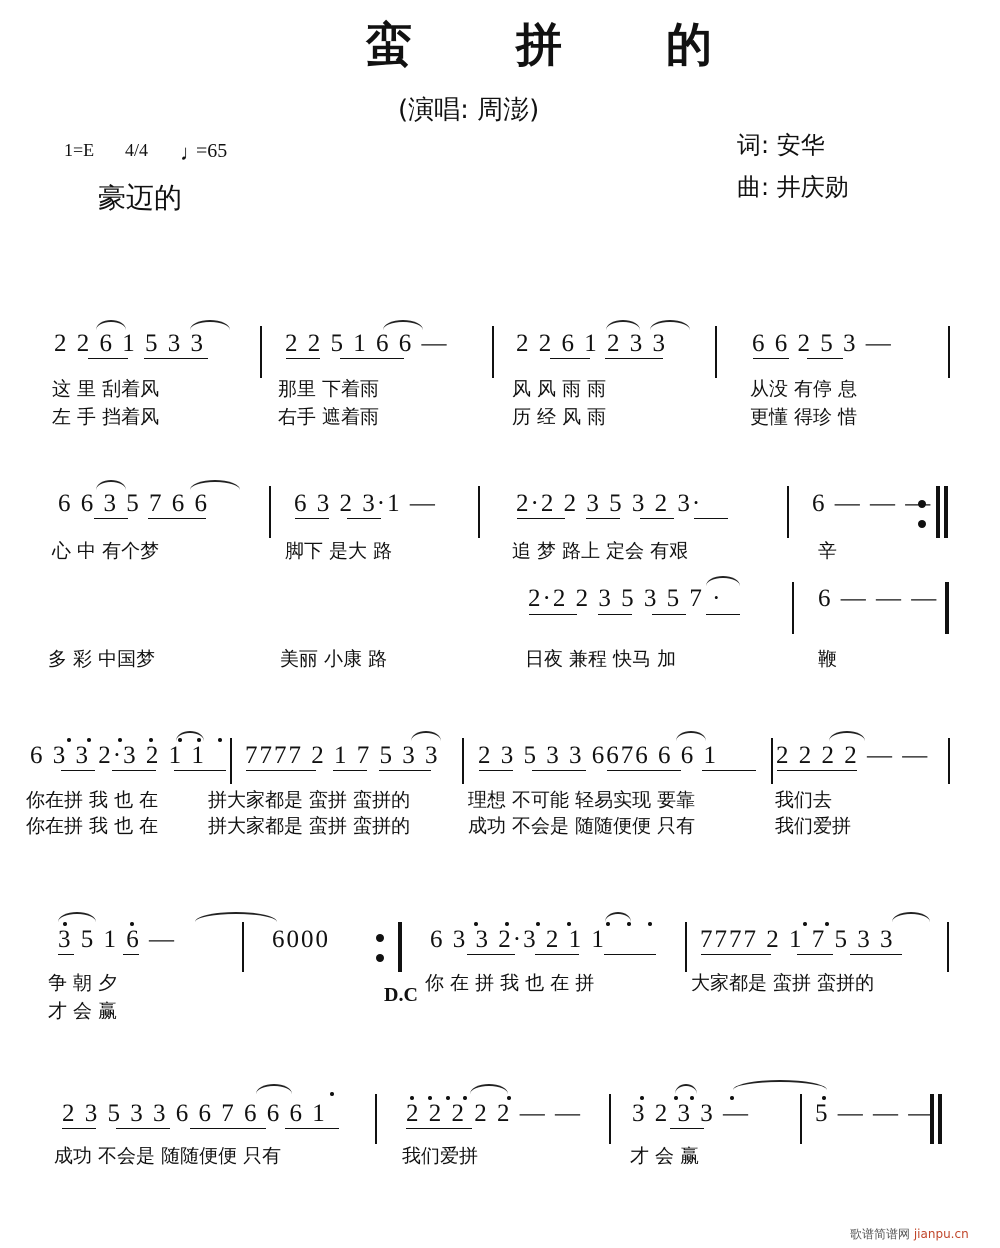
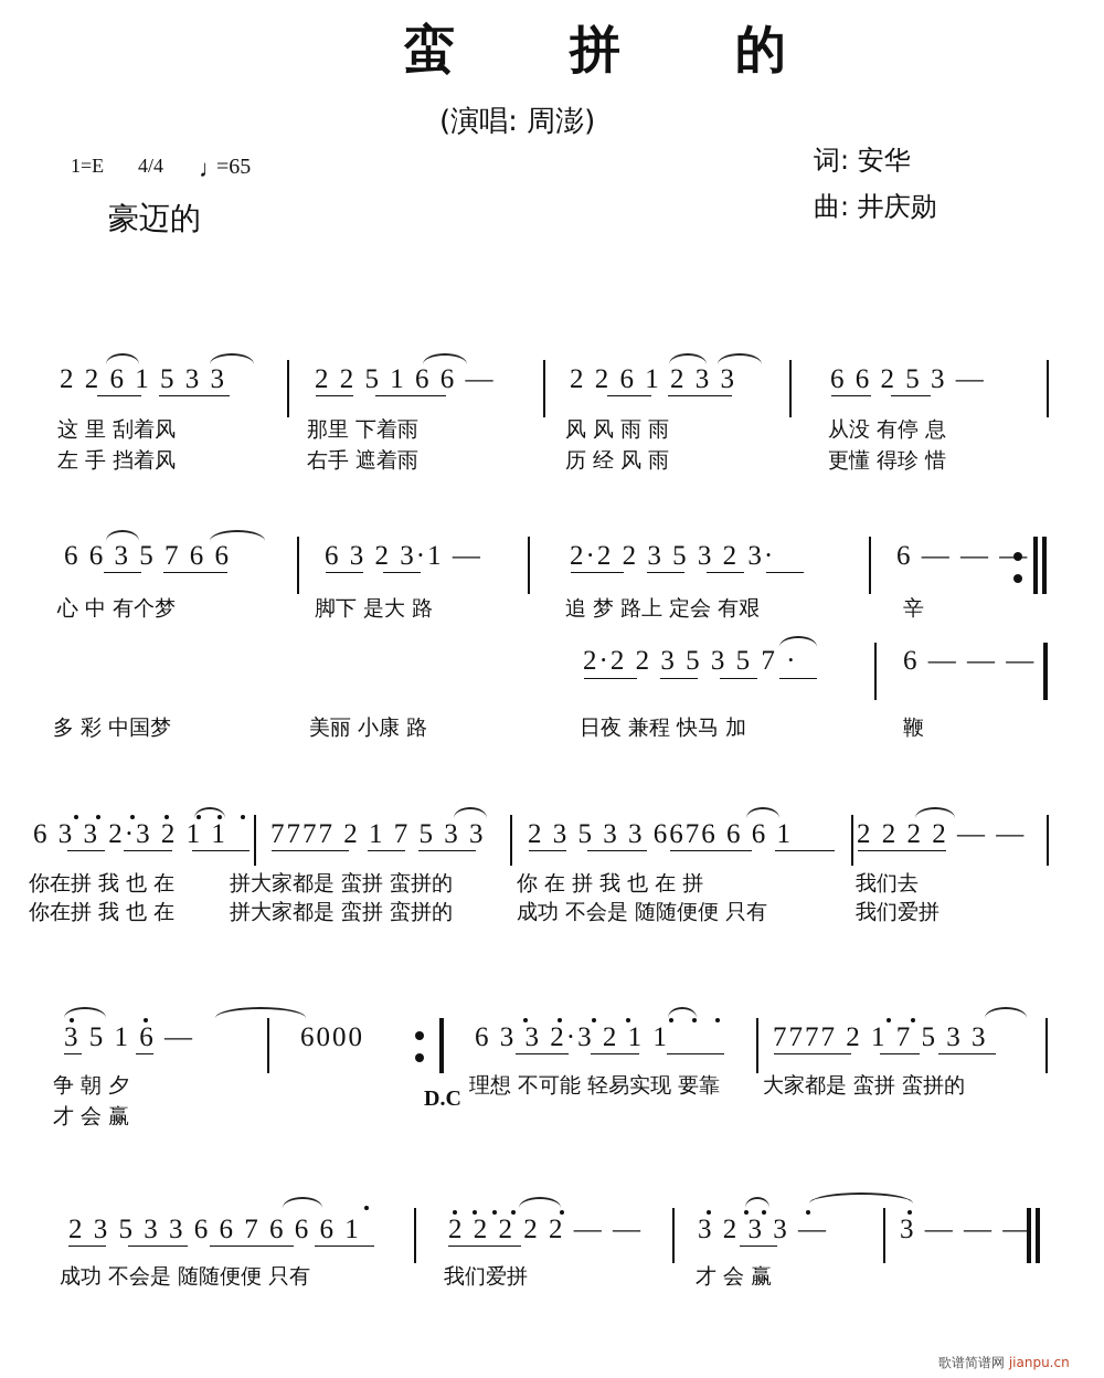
  蛮 拼 的
  (演唱: 周澎)
  1=E
  4/4
  ♩
  =65
  豪迈的
  词: 安华
  曲: 井庆勋
  2 2 6 1 5 3 3
  2 2 5 1 6 6 —
  2 2 6 1 2 3 3
  6 6 2 5 3 —
  这 里 刮着风
  那里 下着雨
  风 风 雨 雨
  从没 有停 息
  左 手 挡着风
  右手 遮着雨
  历 经 风 雨
  更懂 得珍 惜
  6 6 3 5 7 6 6
  6 3 2 3·1 —
  2·2 2 3 5 3 2 3·
  6 — —
  心 中 有个梦
  脚下 是大 路
  追 梦 路上 定会 有艰
  辛
  2·2 2 3 5 3 5 7 ·
  6 — — —
  多 彩 中国梦
  美丽 小康 路
  日夜 兼程 快马 加
  鞭
  6 3 3 2·3 2 1 1
  7777 2 1 7 5 3 3
  2 3 5 3 3 6676 6 6 1
  2 2 2 2 — —
  你在拼 我 也 在
  拼大家都是 蛮拼 蛮拼的
- 理想 不可能 轻易实现 要靠
+ 你 在 拼 我 也 在 拼
  我们去
  你在拼 我 也 在
  拼大家都是 蛮拼 蛮拼的
  成功 不会是 随随便便 只有
  我们爱拼
  3 5 1 6 —
  6000
  6 3 3 2·3 2 1 1
  7777 2 1 7 5 3 3
  争 朝 夕
- 你 在 拼 我 也 在 拼
+ 理想 不可能 轻易实现 要靠
  大家都是 蛮拼 蛮拼的
  才 会 赢
  D.C
  2 3 5 3 3 6 6 7 6 6 6 1
  2 2 2 2 2 — —
  3 2 3 3 —
- 5 — — —
+ 3 — — —
  成功 不会是 随随便便 只有
  我们爱拼
  才 会 赢
  歌谱简谱网 jianpu.cn
